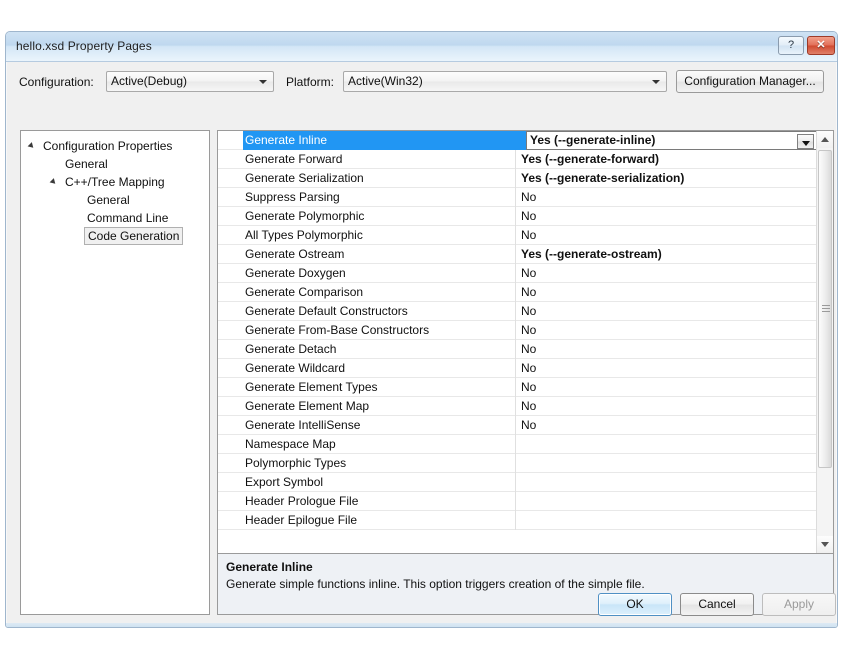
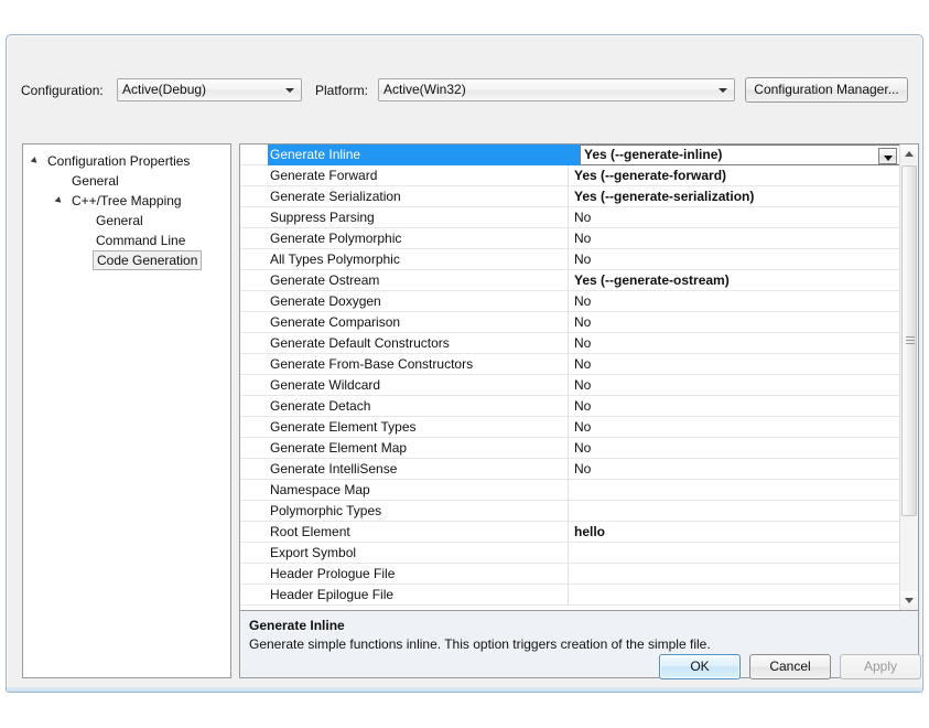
- hello.xsd Property Pages
- ?
- ✕
  Configuration:
  Active(Debug)
  Platform:
  Active(Win32)
  Configuration Manager...
  Configuration Properties
  General
  C++/Tree Mapping
  General
  Command Line
  Code Generation
  Generate Inline
  Yes (--generate-inline)
  Generate Forward
  Yes (--generate-forward)
  Generate Serialization
  Yes (--generate-serialization)
  Suppress Parsing
  No
  Generate Polymorphic
  No
  All Types Polymorphic
  No
  Generate Ostream
  Yes (--generate-ostream)
  Generate Doxygen
  No
  Generate Comparison
  No
  Generate Default Constructors
  No
  Generate From-Base Constructors
  No
- Generate Detach
+ Generate Wildcard
  No
- Generate Wildcard
+ Generate Detach
  No
  Generate Element Types
  No
  Generate Element Map
  No
  Generate IntelliSense
  No
  Namespace Map
  Polymorphic Types
+ Root Element
+ hello
  Export Symbol
  Header Prologue File
  Header Epilogue File
  Generate Inline
  Generate simple functions inline. This option triggers creation of the simple file.
  OK
  Cancel
  Apply
